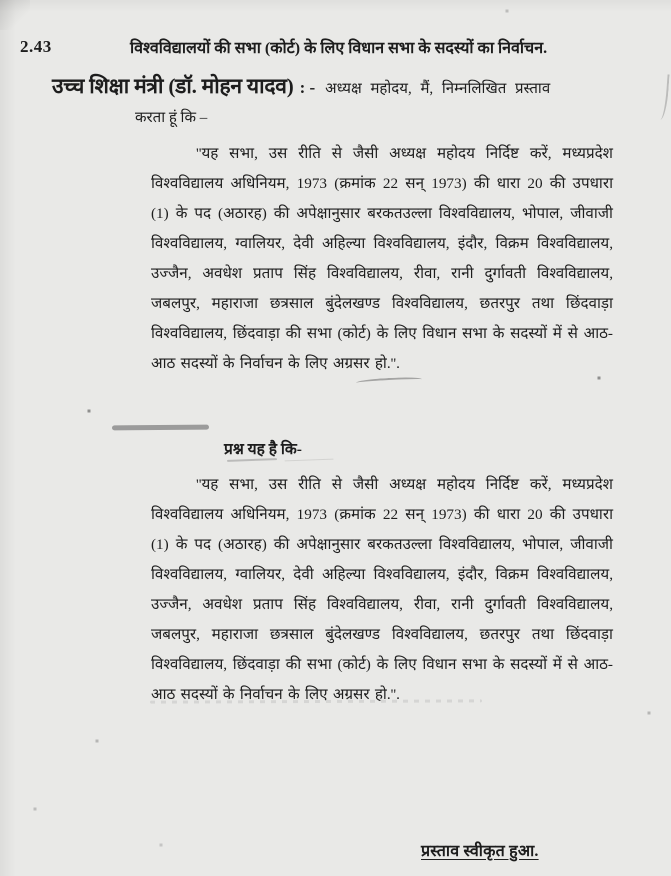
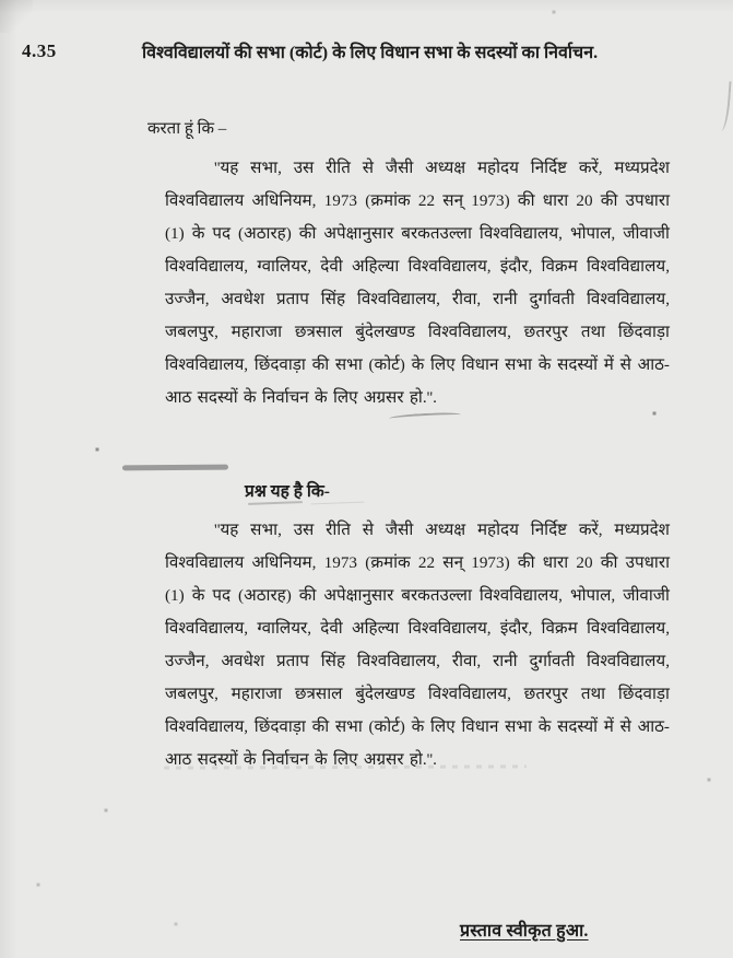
- 2.43
+ 4.35
  विश्वविद्यालयों की सभा (कोर्ट) के लिए विधान सभा के सदस्यों का निर्वाचन.
- उच्च शिक्षा मंत्री (डॉ. मोहन यादव)
- : -
- अध्यक्ष महोदय, मैं, निम्नलिखित प्रस्ताव
  करता हूं कि –
  ''यह सभा, उस रीति से जैसी अध्यक्ष महोदय निर्दिष्ट करें, मध्यप्रदेश विश्वविद्यालय अधिनियम, 1973 (क्रमांक 22 सन् 1973) की धारा 20 की उपधारा (1) के पद (अठारह) की अपेक्षानुसार बरकतउल्ला विश्वविद्यालय, भोपाल, जीवाजी विश्वविद्यालय, ग्वालियर, देवी अहिल्या विश्वविद्यालय, इंदौर, विक्रम विश्वविद्यालय, उज्जैन, अवधेश प्रताप सिंह विश्वविद्यालय, रीवा, रानी दुर्गावती विश्वविद्यालय, जबलपुर, महाराजा छत्रसाल बुंदेलखण्ड विश्वविद्यालय, छतरपुर तथा छिंदवाड़ा विश्वविद्यालय, छिंदवाड़ा की सभा (कोर्ट) के लिए विधान सभा के सदस्यों में से आठ-आठ सदस्यों के निर्वाचन के लिए अग्रसर हो.''.
  प्रश्न यह है कि-
  ''यह सभा, उस रीति से जैसी अध्यक्ष महोदय निर्दिष्ट करें, मध्यप्रदेश विश्वविद्यालय अधिनियम, 1973 (क्रमांक 22 सन् 1973) की धारा 20 की उपधारा (1) के पद (अठारह) की अपेक्षानुसार बरकतउल्ला विश्वविद्यालय, भोपाल, जीवाजी विश्वविद्यालय, ग्वालियर, देवी अहिल्या विश्वविद्यालय, इंदौर, विक्रम विश्वविद्यालय, उज्जैन, अवधेश प्रताप सिंह विश्वविद्यालय, रीवा, रानी दुर्गावती विश्वविद्यालय, जबलपुर, महाराजा छत्रसाल बुंदेलखण्ड विश्वविद्यालय, छतरपुर तथा छिंदवाड़ा विश्वविद्यालय, छिंदवाड़ा की सभा (कोर्ट) के लिए विधान सभा के सदस्यों में से आठ-आठ सदस्यों के निर्वाचन के लिए अग्रसर हो.''.
  प्रस्ताव स्वीकृत हुआ.
